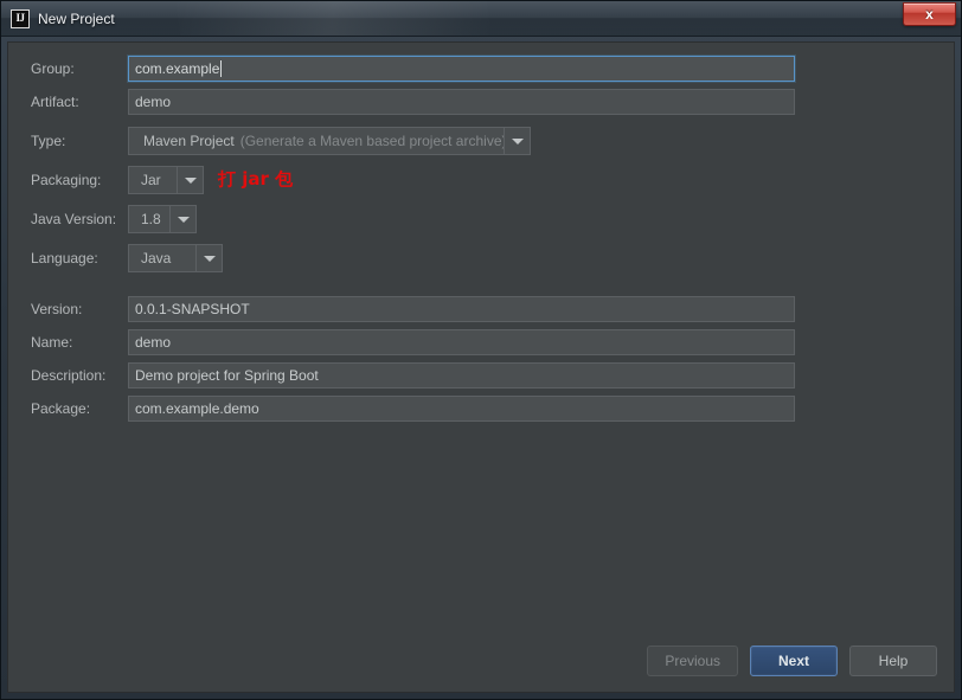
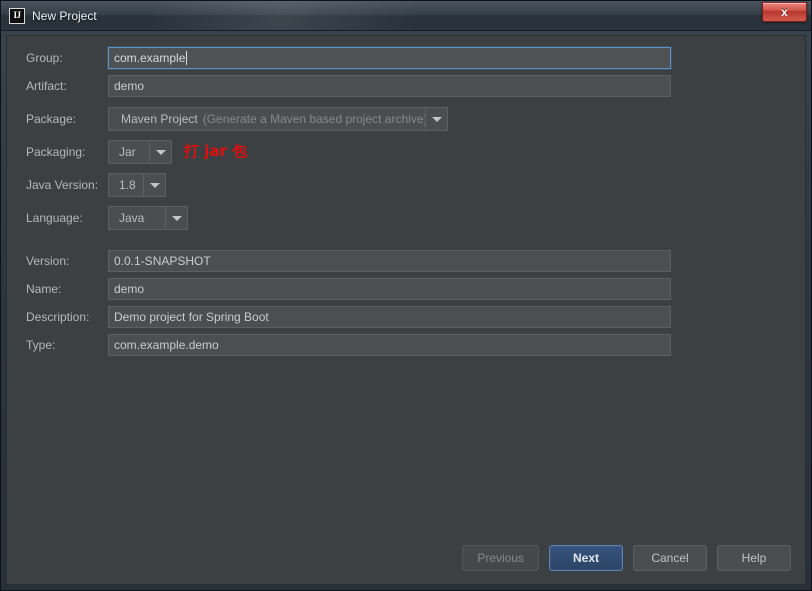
  IJ
  New Project
  x
  Group:
  com.example
  Artifact:
  demo
- Type:
+ Package:
  Maven Project
  (Generate a Maven based project archive
  Packaging:
  Jar
  打 jar 包
  Java Version:
  1.8
  Language:
  Java
  Version:
  0.0.1-SNAPSHOT
  Name:
  demo
  Description:
  Demo project for Spring Boot
- Package:
+ Type:
  com.example.demo
  Previous
  Next
+ Cancel
  Help
